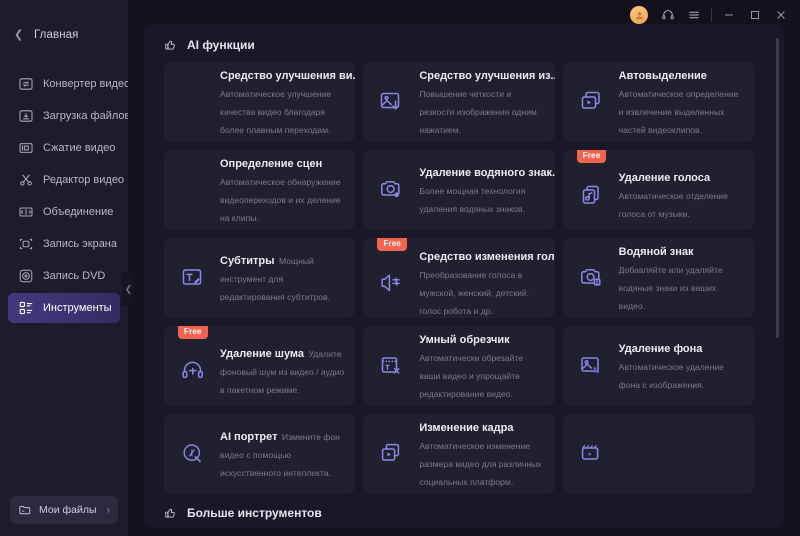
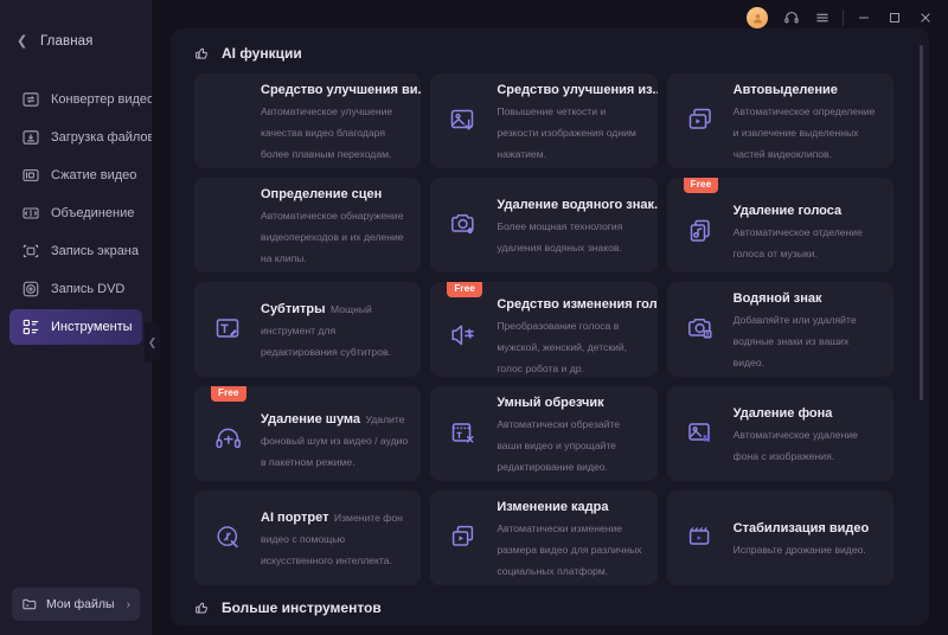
  ❮
  Главная
  Конвертер виде
  Загрузка файло
  Сжатие видео
- Редактор видео
  Объединение
  Запись экрана
  Запись DVD
  Инструменты
  Мои файлы
  ›
  ❮
  AI функции
  Средство улучшения ви. Автоматическое улучшение качества видео благодаря более плавным переходам.
  Средство улучшения из. Повышение четкости и резкости изображения одним нажатием.
  Автовыделение Автоматическое определение и извлечение выделенных частей видеоклипов.
  Определение сцен Автоматическое обнаружение видеопереходов и их деление на клипы.
  Удаление водяного знак. Более мощная технология удаления водяных знаков.
  Free
  Удаление голоса Автоматическое отделение голоса от музыки.
  Субтитры Мощный инструмент для редактирования субтитров.
  Free
  Средство изменения гол Преобразование голоса в мужской, женский, детский, голос робота и др.
  Водяной знак Добавляйте или удаляйте водяные знаки из ваших видео.
  Free
  Удаление шума Удалите фоновый шум из видео / аудио в пакетном режиме.
  Умный обрезчик Автоматически обрезайте ваши видео и упрощайте редактирование видео.
  Удаление фона Автоматическое удаление фона с изображения.
  AI портрет Измените фон видео с помощью искусственного интеллекта.
- Изменение кадра Автоматическое изменение размера видео для различных социальных платформ.
+ Изменение кадра Автоматически изменение размера видео для различных социальных платформ.
+ Стабилизация видео Исправьте дрожание видео.
  Больше инструментов
